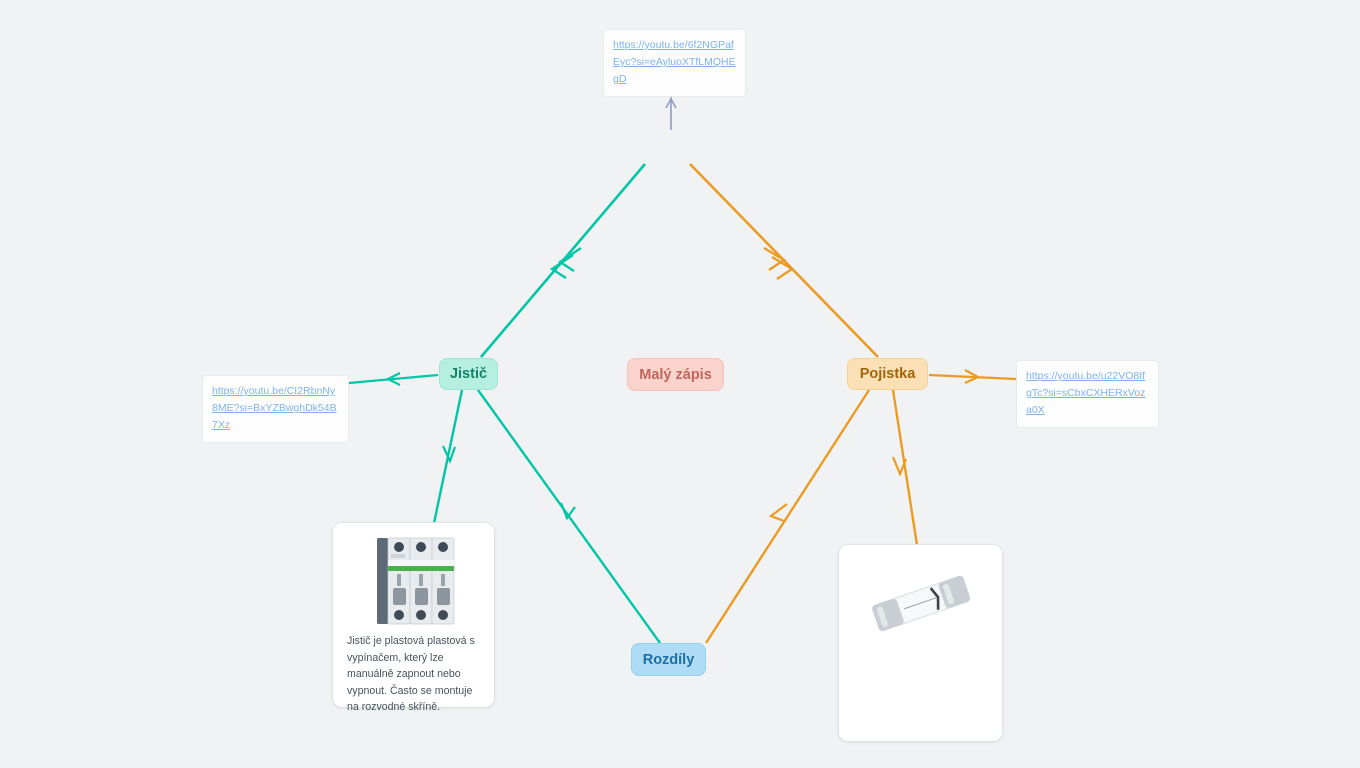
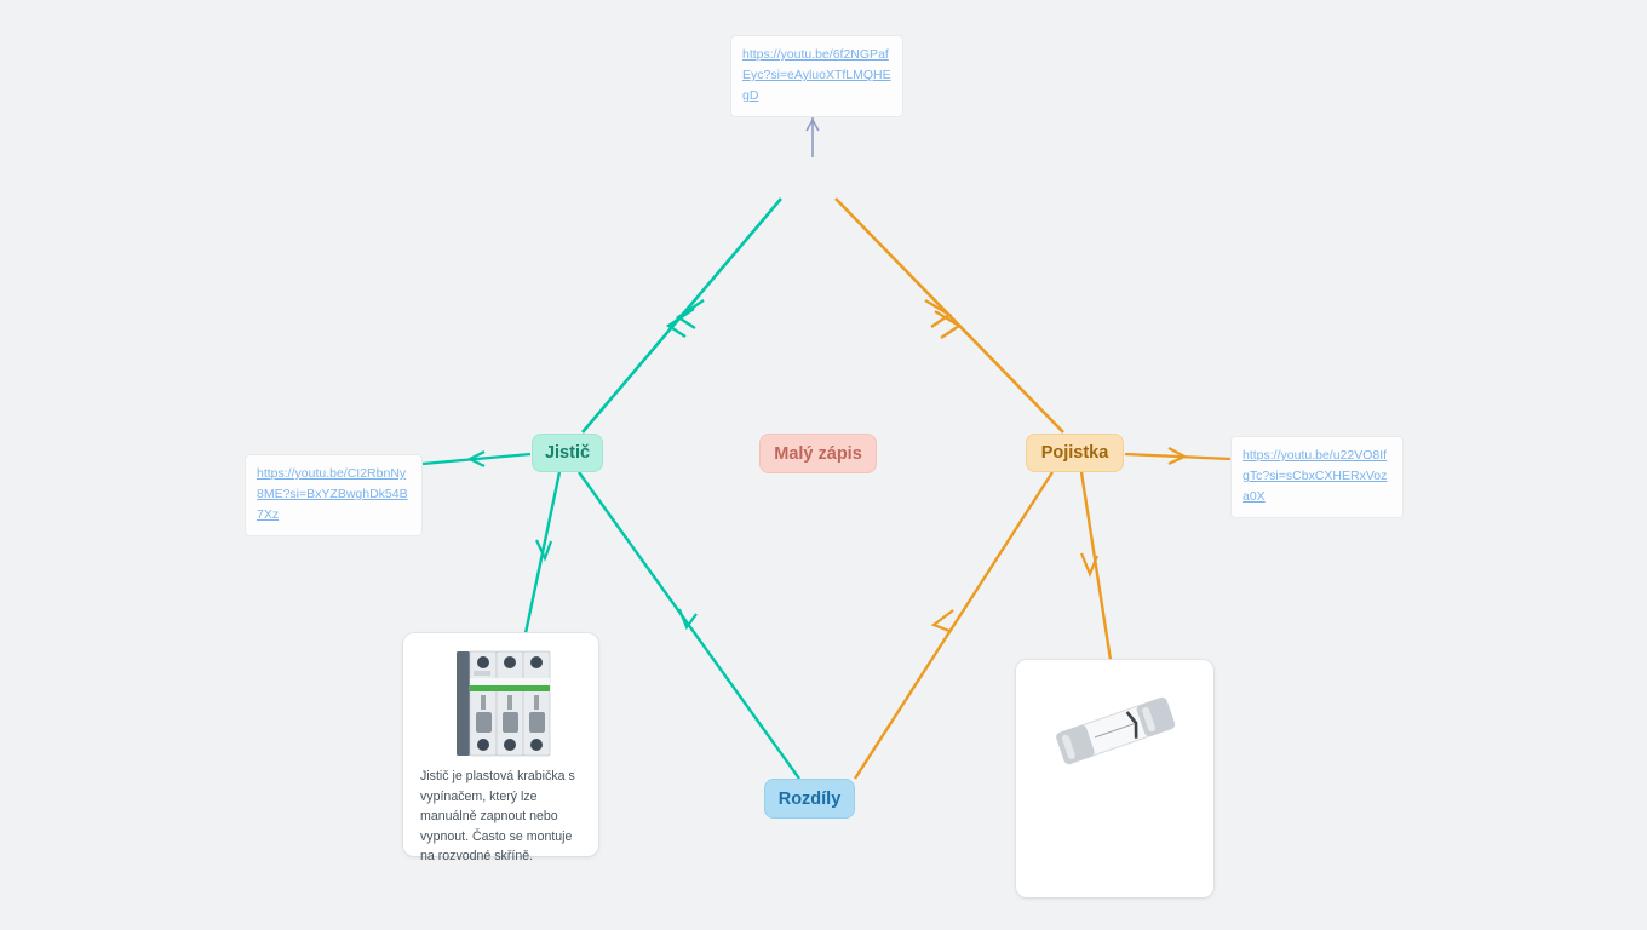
  https://youtu.be/6f2NGPafEyc?si=eAyluoXTfLMQHEgD
  https://youtu.be/CI2RbnNy8ME?si=BxYZBwghDk54B7Xz
  https://youtu.be/u22VO8IfgTc?si=sCbxCXHERxVoza0X
  Jistič
  Pojistka
  Malý zápis
  Rozdíly
- Jistič je plastová plastová s vypínačem, který lze manuálně zapnout nebo vypnout. Často se montuje na rozvodné skříně.
+ Jistič je plastová krabička s vypínačem, který lze manuálně zapnout nebo vypnout. Často se montuje na rozvodné skříně.
